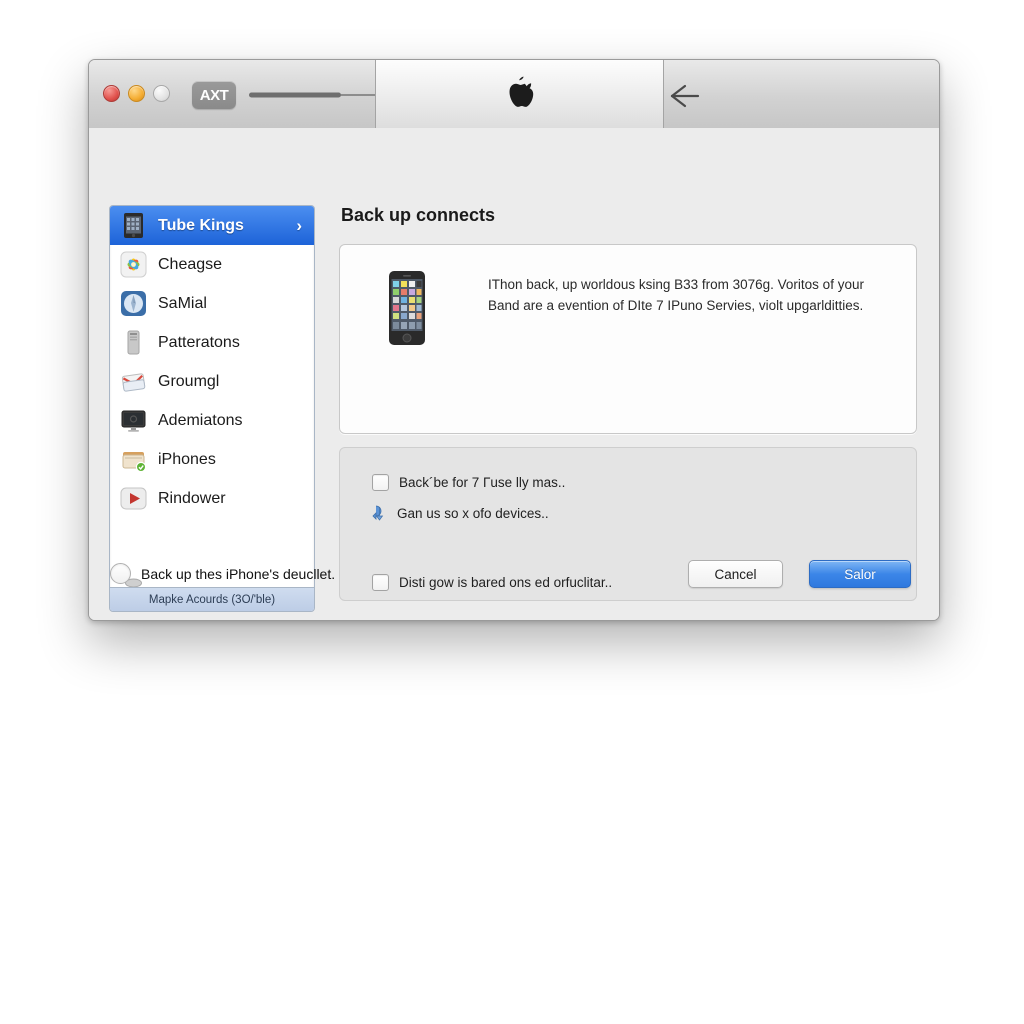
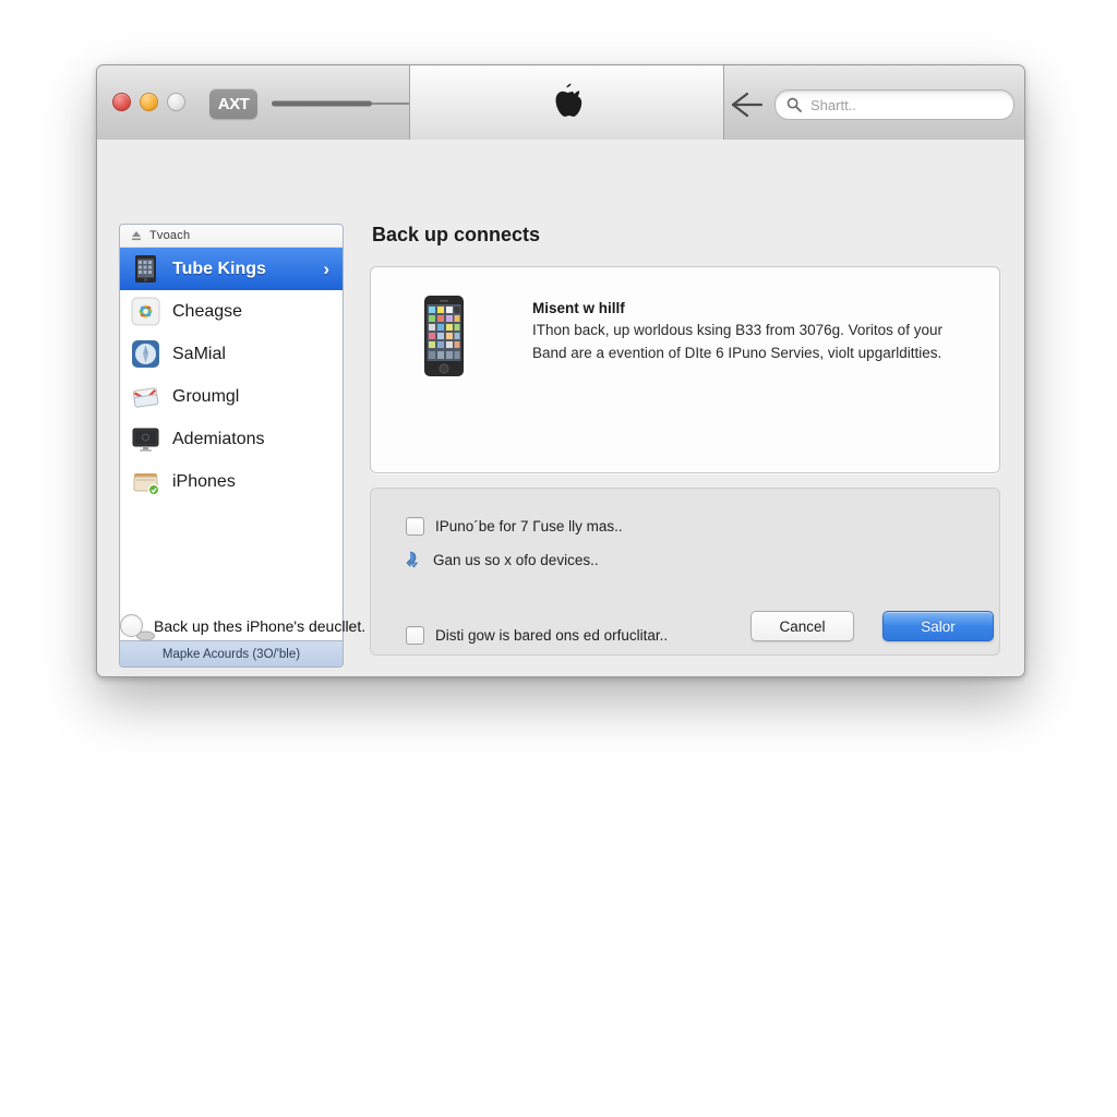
  AXT
+ Shartt..
+ Tvoach
  Tube Kings
  ›
  Cheagse
  SaMial
- Patteratons
  Groumgl
  Ademiatons
  iPhones
- Rindower
  Mapke Acourds (3O/'ble)
  Back up connects
+ Misent w hillf
- IThon back, up worldous ksing B33 from 3076g. Voritos of your Band are a evention of DIte 7 IPuno Servies, violt upgarlditties.
+ IThon back, up worldous ksing B33 from 3076g. Voritos of your Band are a evention of DIte 6 IPuno Servies, violt upgarlditties.
- Back´be for 7 Гuse lly mas..
+ IPuno´be for 7 Гuse lly mas..
  Gan us so x ofo devices..
  Disti gow is bared ons ed orfuclitar..
  Back up thes iPhone's deucllet.
  Cancel
  Salor
